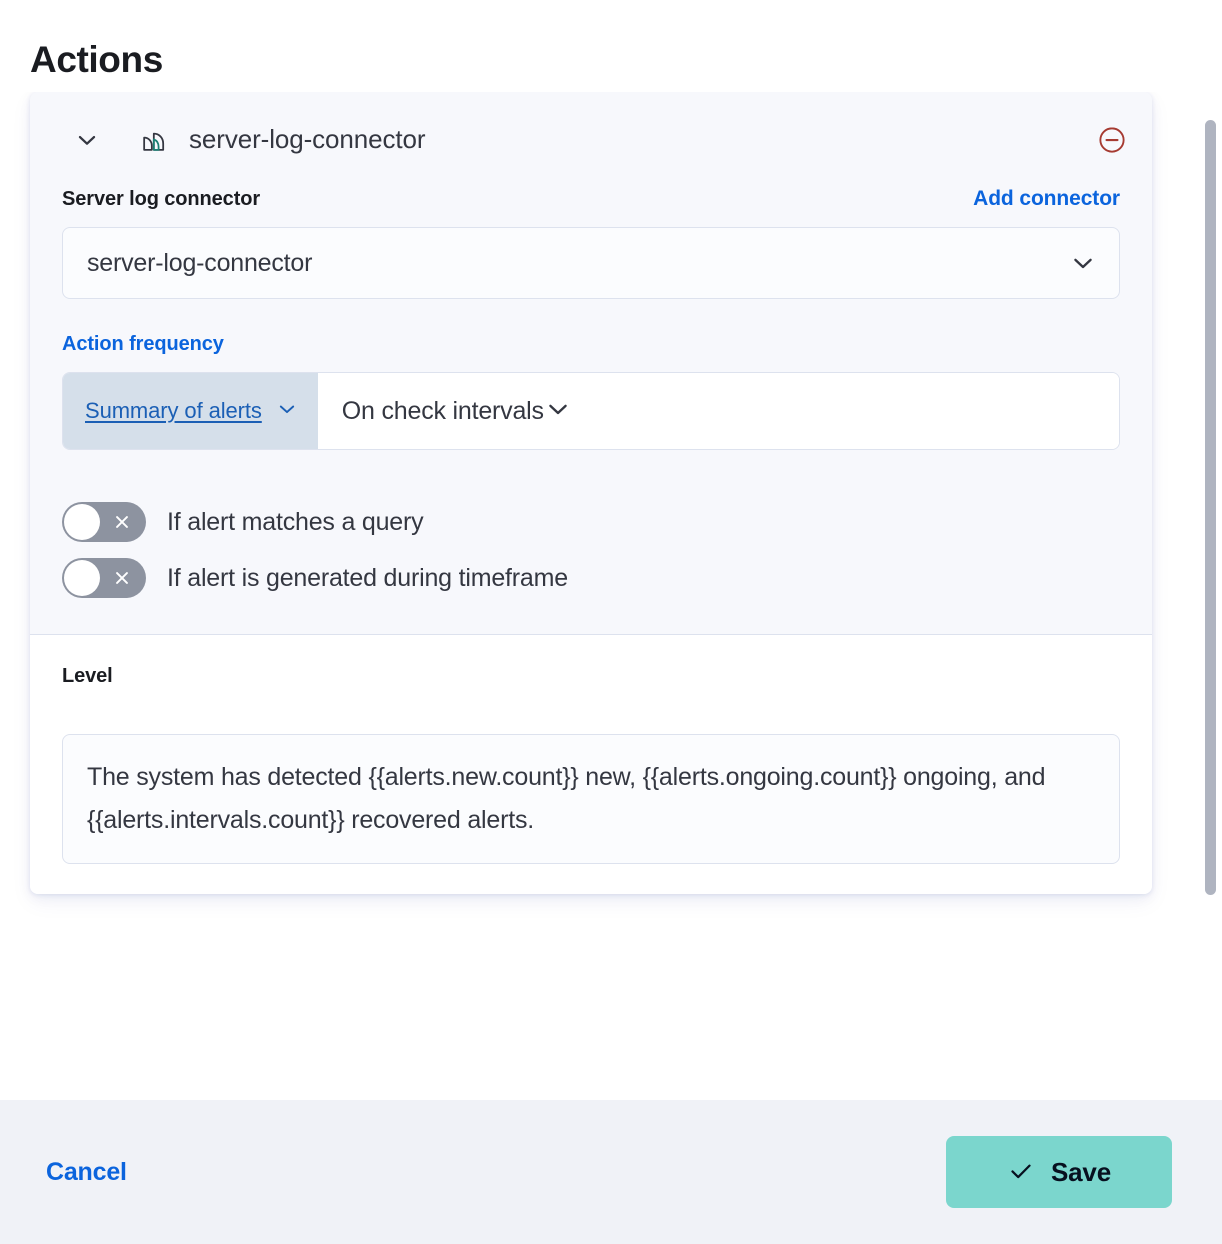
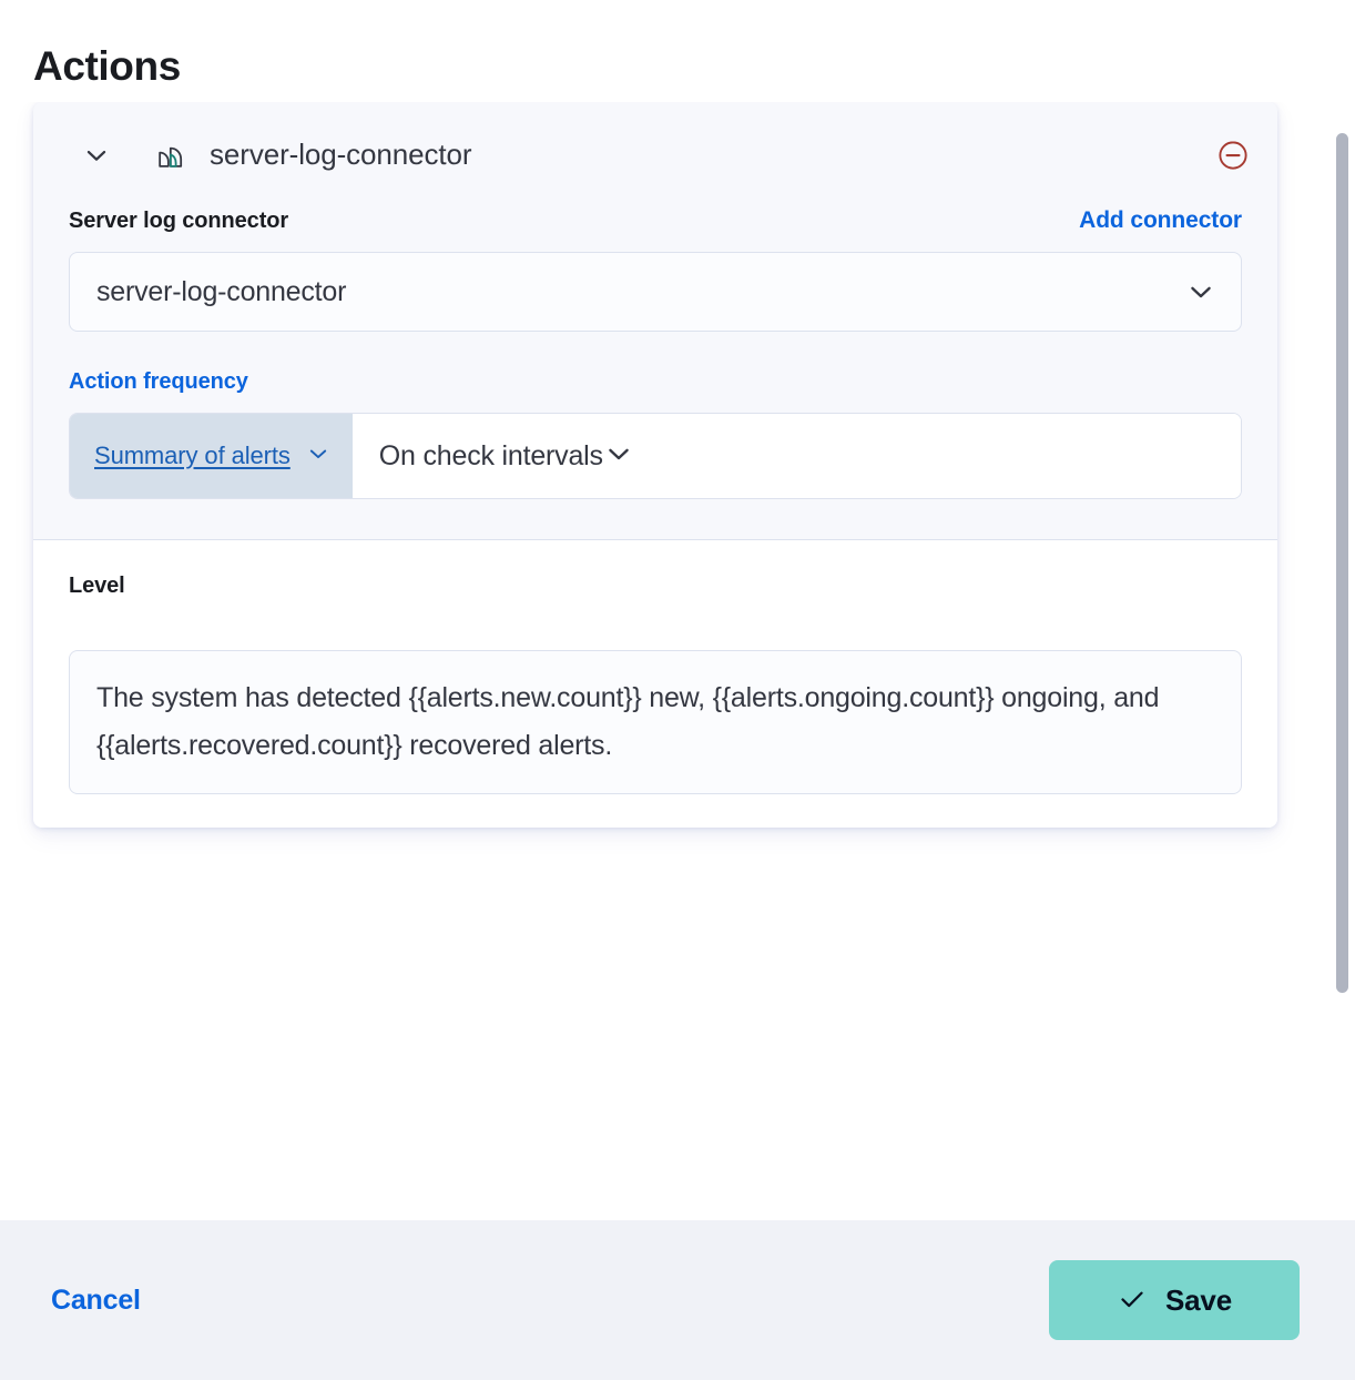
  Actions
  server-log-connector
  Server log connector
  Add connector
  server-log-connector
  Action frequency
  Summary of alerts
  On check intervals
- If alert matches a query
- If alert is generated during timeframe
  Level
- The system has detected {{alerts.new.count}} new, {{alerts.ongoing.count}} ongoing, and {{alerts.intervals.count}} recovered alerts.
+ The system has detected {{alerts.new.count}} new, {{alerts.ongoing.count}} ongoing, and {{alerts.recovered.count}} recovered alerts.
  Cancel
  Save
